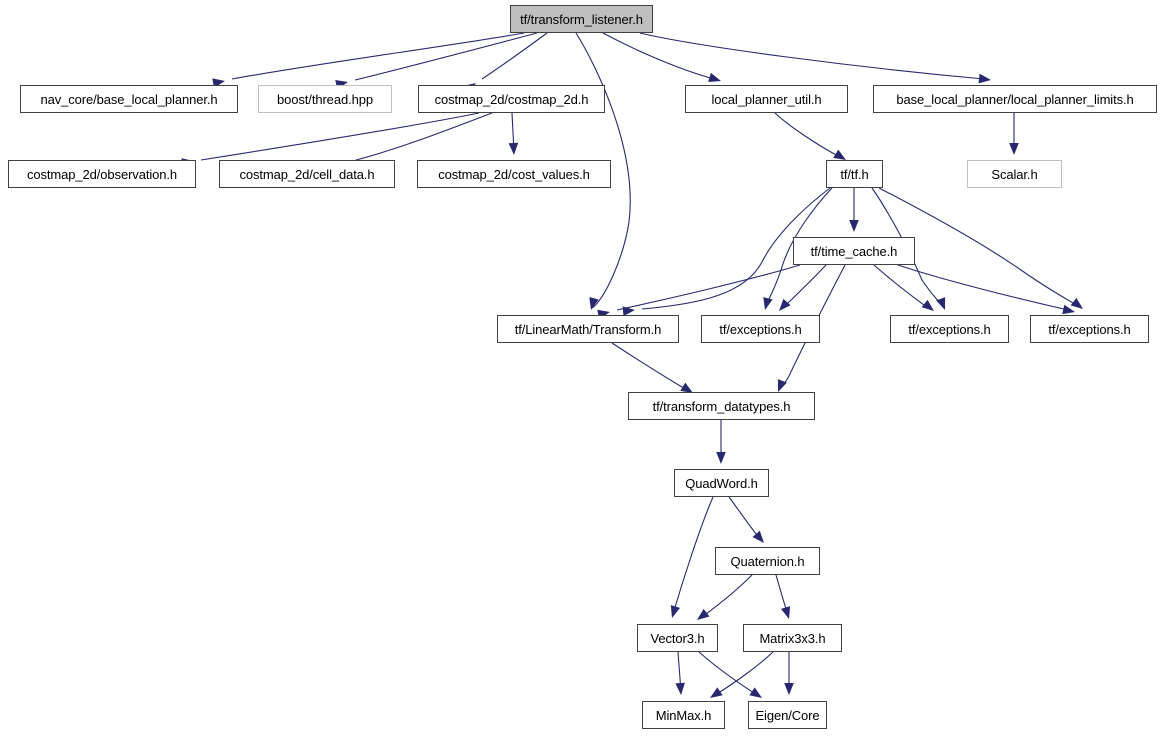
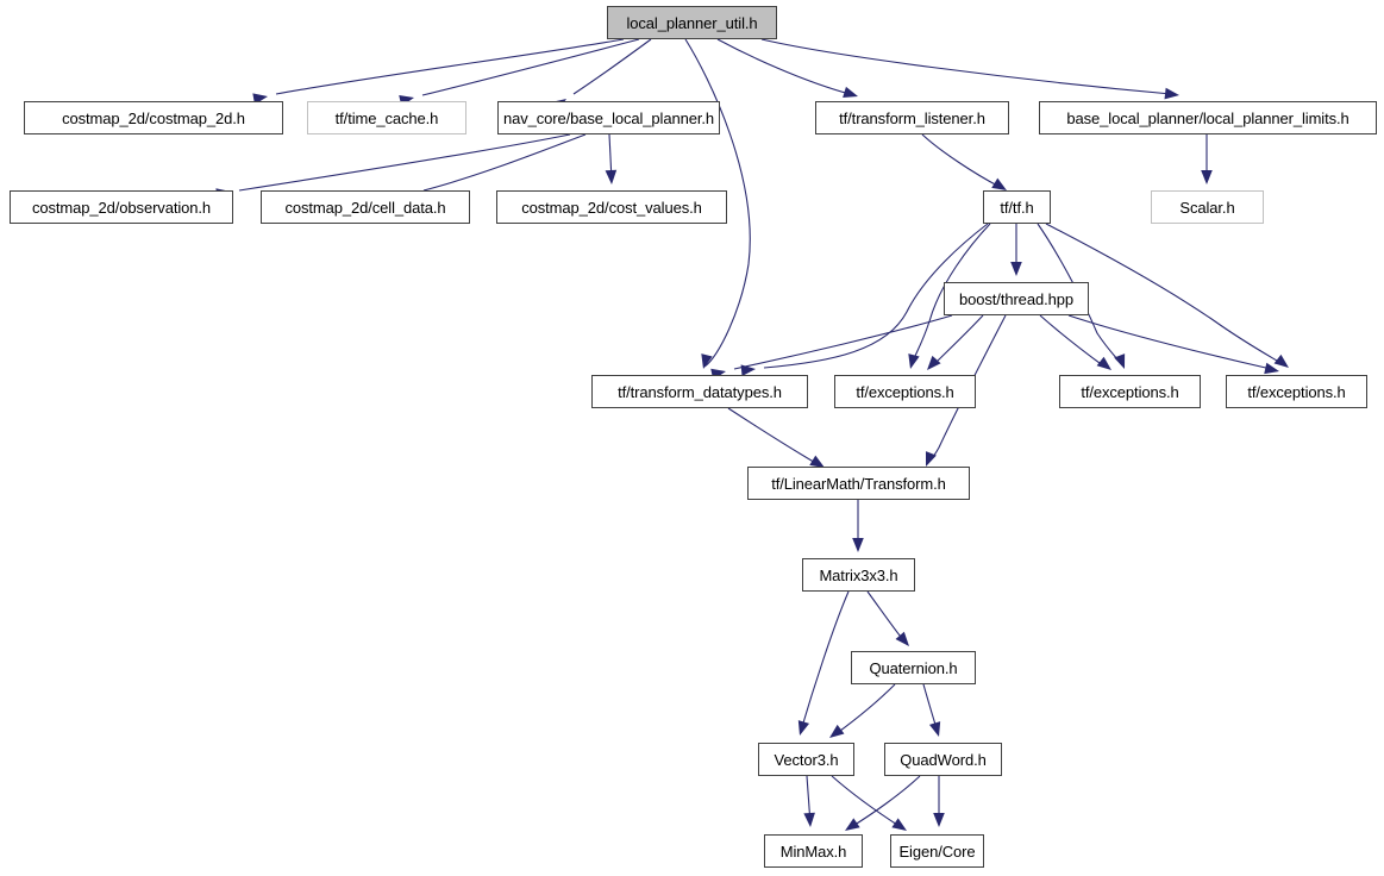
- tf/transform_listener.h
+ local_planner_util.h
- nav_core/base_local_planner.h
+ costmap_2d/costmap_2d.h
- boost/thread.hpp
+ tf/time_cache.h
- costmap_2d/costmap_2d.h
+ nav_core/base_local_planner.h
- local_planner_util.h
+ tf/transform_listener.h
  base_local_planner/local_planner_limits.h
  costmap_2d/observation.h
  costmap_2d/cell_data.h
  costmap_2d/cost_values.h
  tf/tf.h
  Scalar.h
- tf/time_cache.h
+ boost/thread.hpp
- tf/LinearMath/Transform.h
+ tf/transform_datatypes.h
  tf/exceptions.h
  tf/exceptions.h
  tf/exceptions.h
- tf/transform_datatypes.h
+ tf/LinearMath/Transform.h
- QuadWord.h
+ Matrix3x3.h
  Quaternion.h
  Vector3.h
- Matrix3x3.h
+ QuadWord.h
  MinMax.h
  Eigen/Core
